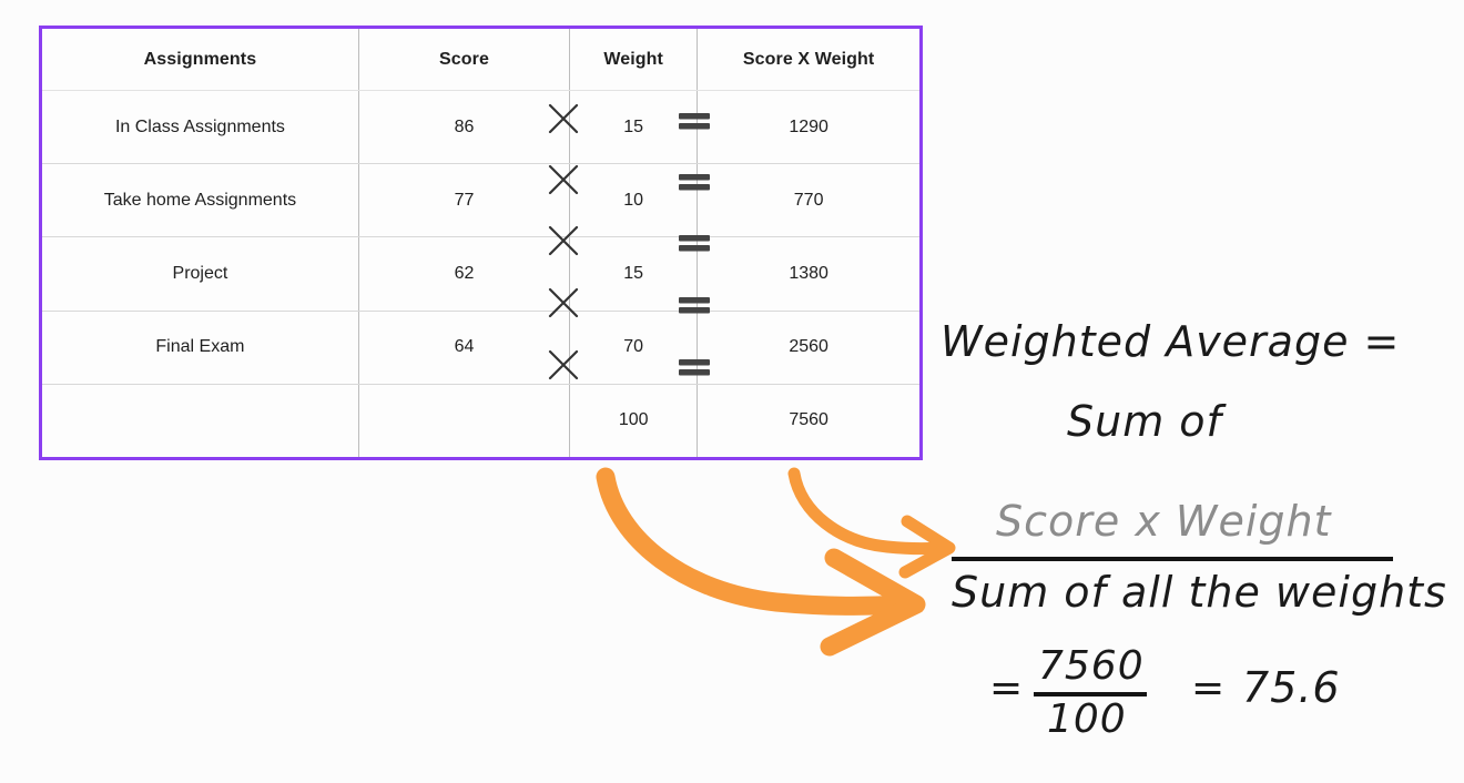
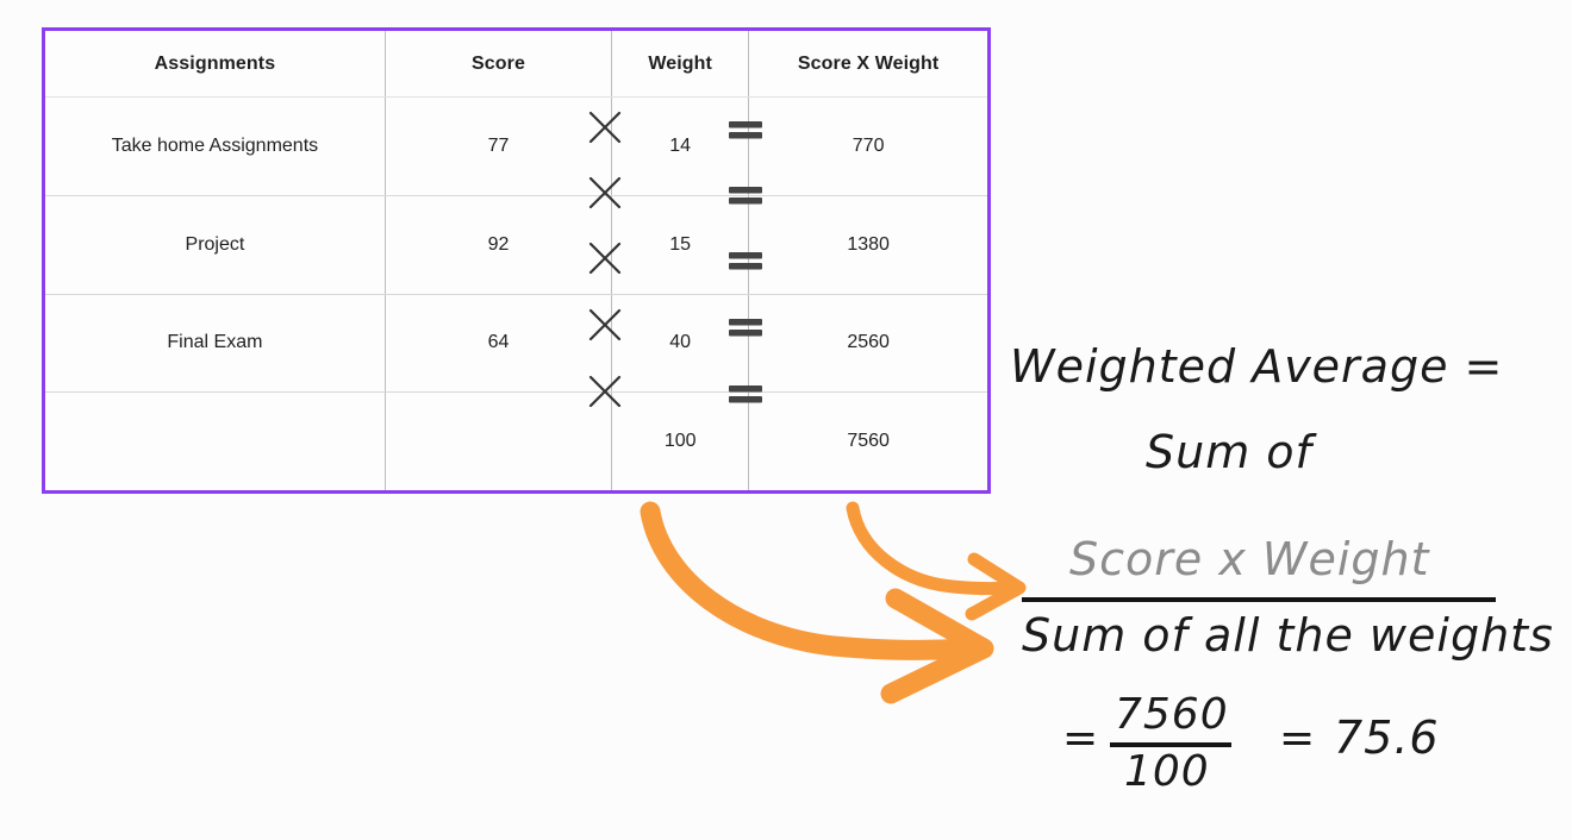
  Assignments	Score	Weight	Score X Weight
- In Class Assignments	86	15	1290
- Take home Assignments	77	10	770
+ Take home Assignments	77	14	770
- Project	62	15	1380
+ Project	92	15	1380
- Final Exam	64	70	2560
+ Final Exam	64	40	2560
  		100	7560
  Weighted Average =
  Sum of
  Score x Weight
  Sum of all the weights
  =
  7560
  100
  =
  75.6
